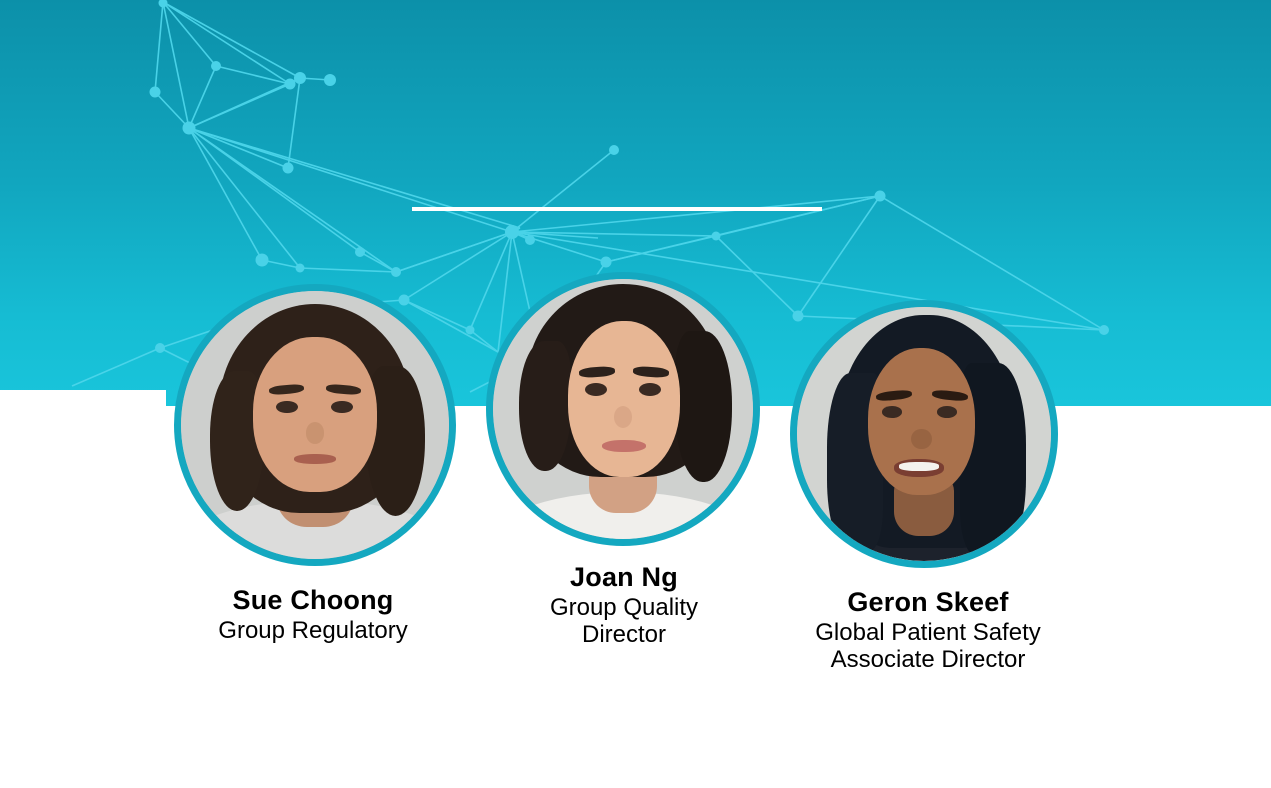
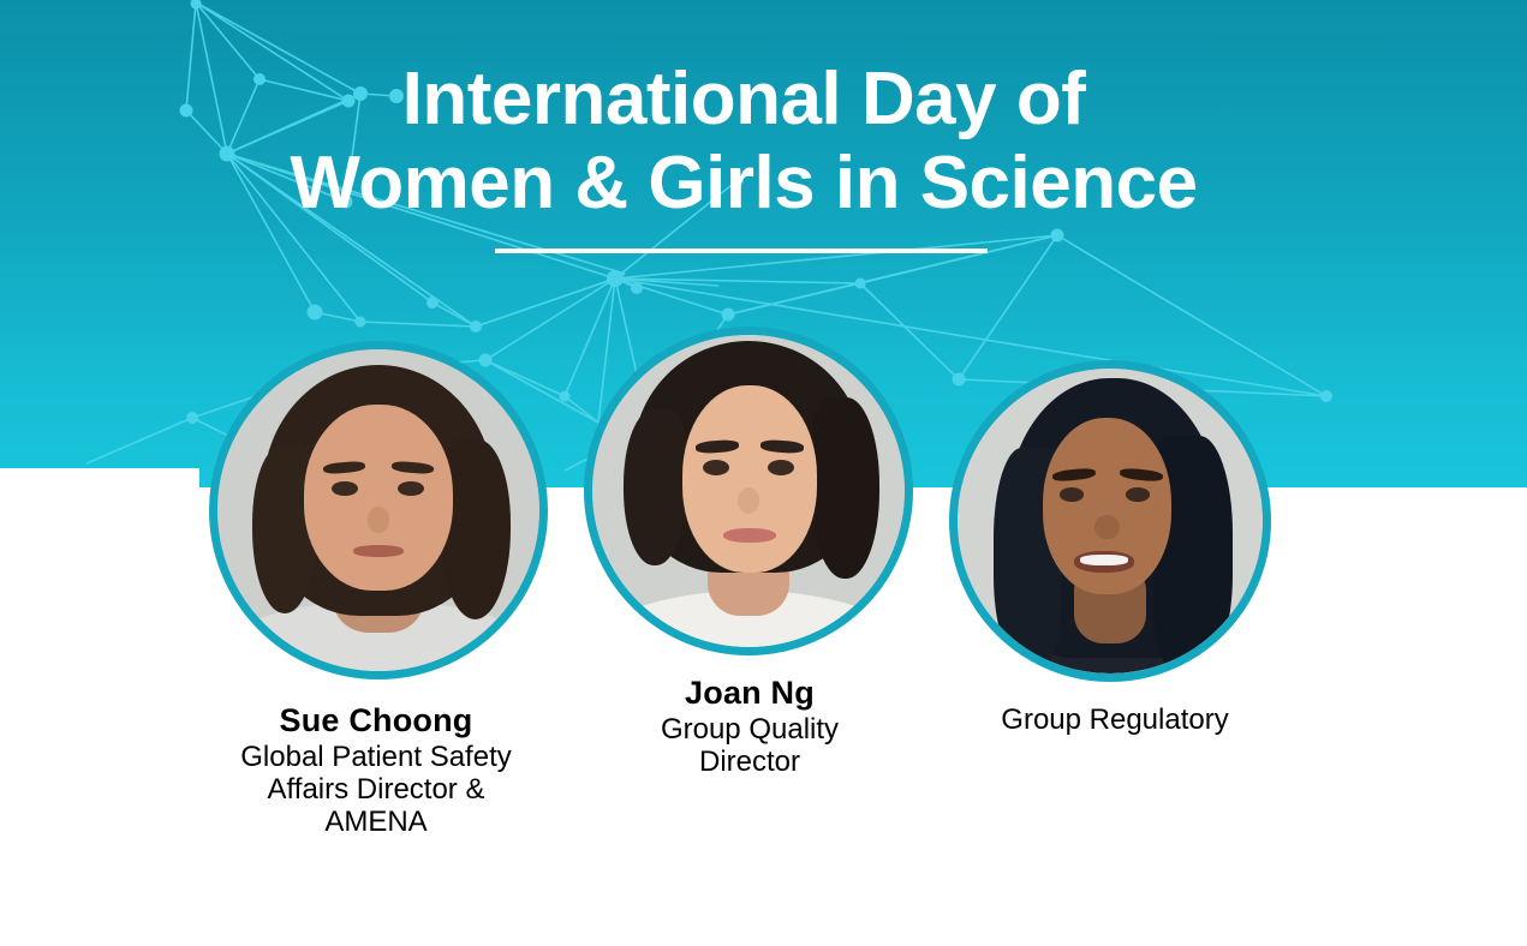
+ International Day of
+ Women & Girls in Science
  Sue Choong
- Group Regulatory
+ Global Patient Safety
+ Affairs Director &
+ AMENA
  Joan Ng
  Group Quality
  Director
- Geron Skeef
- Global Patient Safety
+ Group Regulatory
- Associate Director
